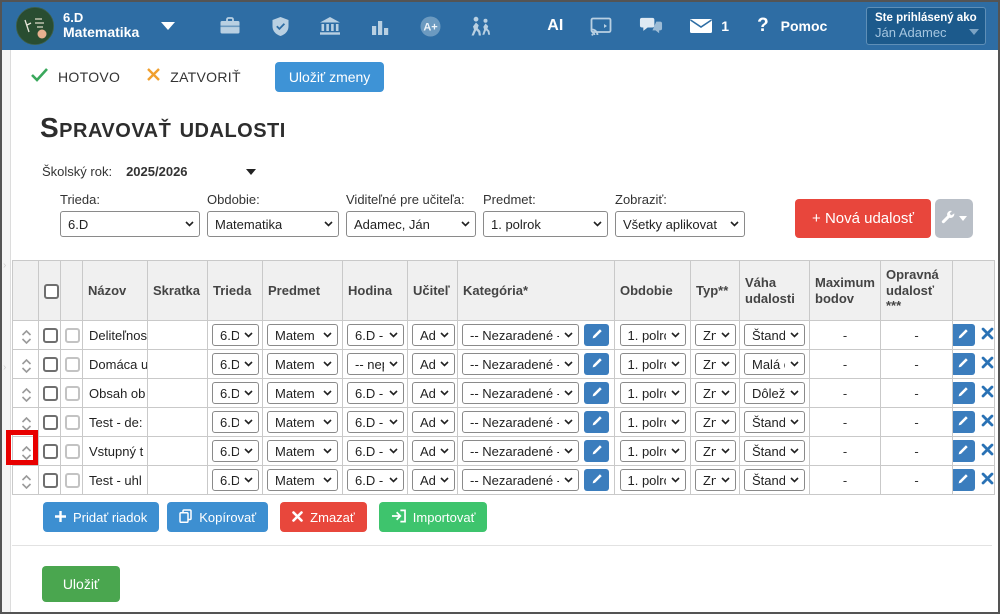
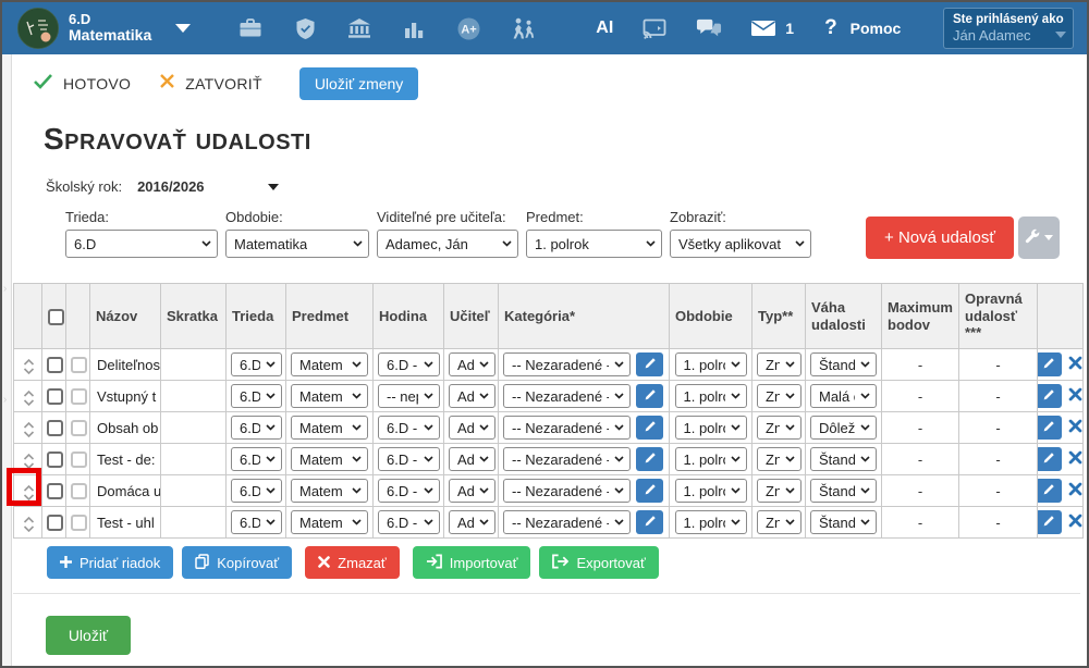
  6.D
  Matematika
  A+
  AI
  1
  ?
  Pomoc
  Ste prihlásený ako
  Ján Adamec
  ›
  ›
  HOTOVO
  ZATVORIŤ
  Uložiť zmeny
  Spravovať udalosti
  Školský rok:
- 2025/2026
+ 2016/2026
  Trieda:
  6.D
  Obdobie:
  Matematika
  Viditeľné pre učiteľa:
  Adamec, Ján
  Predmet:
  1. polrok
  Zobraziť:
  Všetky aplikovat
  + Nová udalosť
  			Názov	Skratka	Trieda	Predmet	Hodina	Učiteľ	Kategória*	Obdobie	Typ**	Váha udalosti	Maximum bodov	Opravná udalosť ***
  			Deliteľnos		6.D	Matem	6.D -	Ad	-- Nezaradené -	1. polr	Zn	Štand	-	-
- 			Domáca u		6.D	Matem	-- ne	Ad	-- Nezaradené -	1. polr	Zn	Malá	-	-
+ 			Vstupný t		6.D	Matem	-- ne	Ad	-- Nezaradené -	1. polr	Zn	Malá	-	-
  			Obsah ob		6.D	Matem	6.D -	Ad	-- Nezaradené -	1. polr	Zn	Dôlež	-	-
  			Test - de:		6.D	Matem	6.D -	Ad	-- Nezaradené -	1. polr	Zn	Štand	-	-
- 			Vstupný t		6.D	Matem	6.D -	Ad	-- Nezaradené -	1. polr	Zn	Štand	-	-
+ 			Domáca u		6.D	Matem	6.D -	Ad	-- Nezaradené -	1. polr	Zn	Štand	-	-
  			Test - uhl		6.D	Matem	6.D -	Ad	-- Nezaradené -	1. polr	Zn	Štand	-	-
  Pridať riadok
  Kopírovať
  Zmazať
  Importovať
+ Exportovať
  Uložiť
